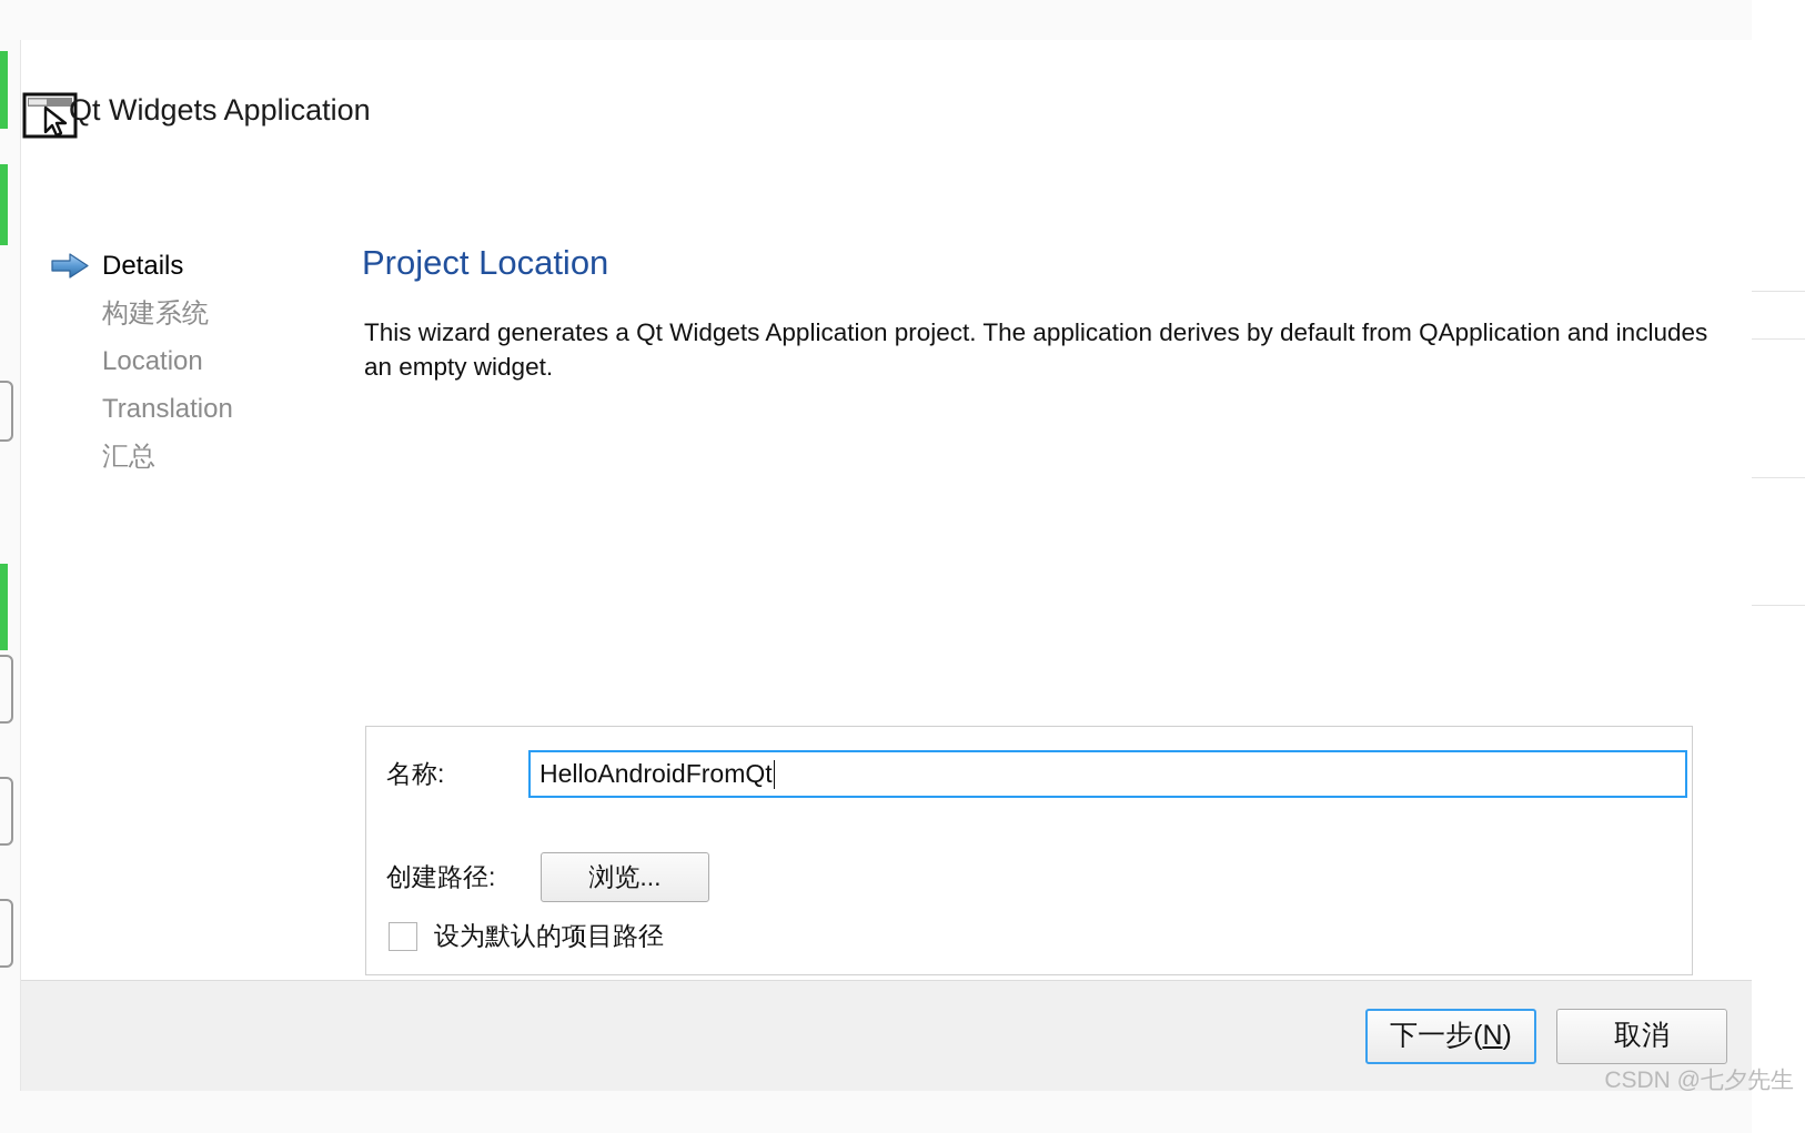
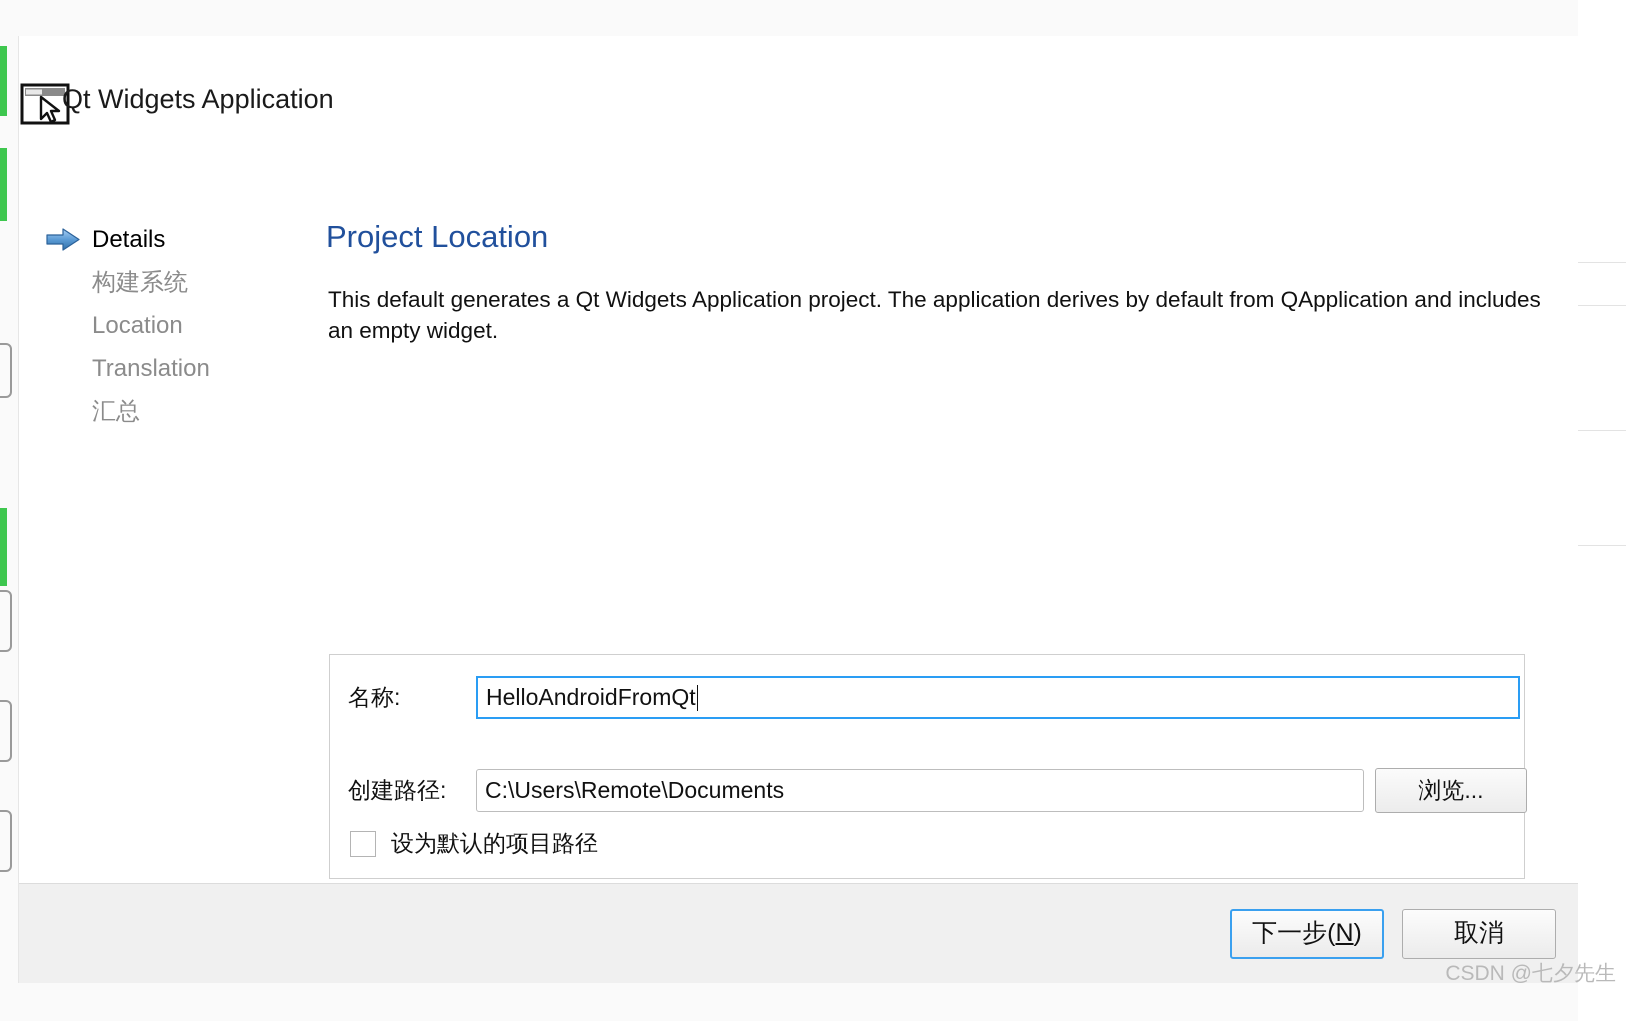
  Qt Widgets Application
  Details
  构建系统
  Location
  Translation
  汇总
  Project Location
- This wizard generates a Qt Widgets Application project. The application derives by default from QApplication and includes an empty widget.
+ This default generates a Qt Widgets Application project. The application derives by default from QApplication and includes an empty widget.
  名称:
  HelloAndroidFromQt
  创建路径:
+ C:\Users\Remote\Documents
  浏览...
  设为默认的项目路径
  下一步(
  N
  )
  取消
  CSDN @七夕先生
